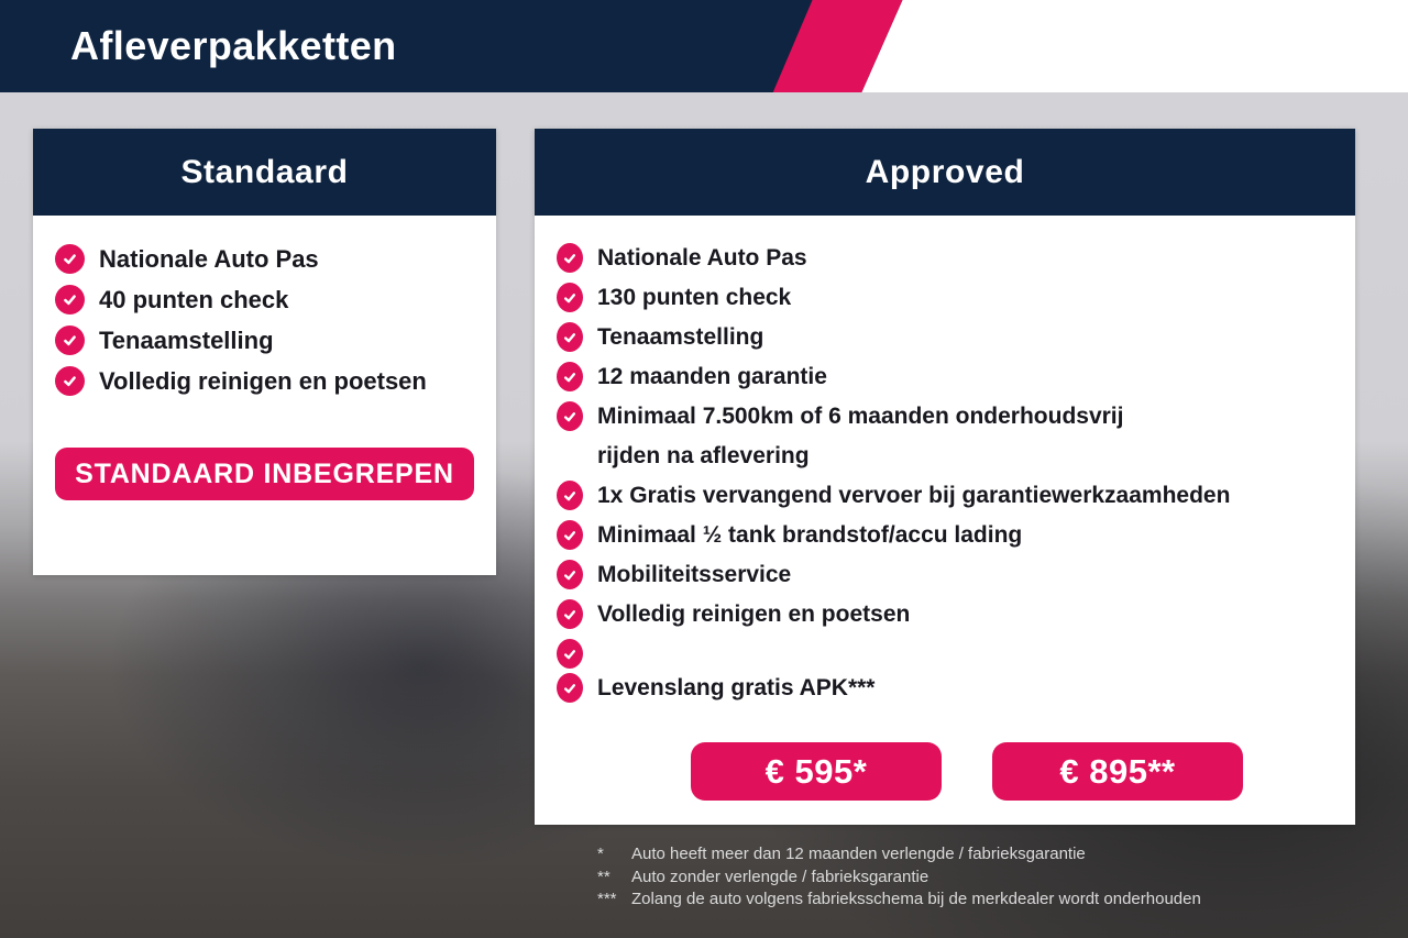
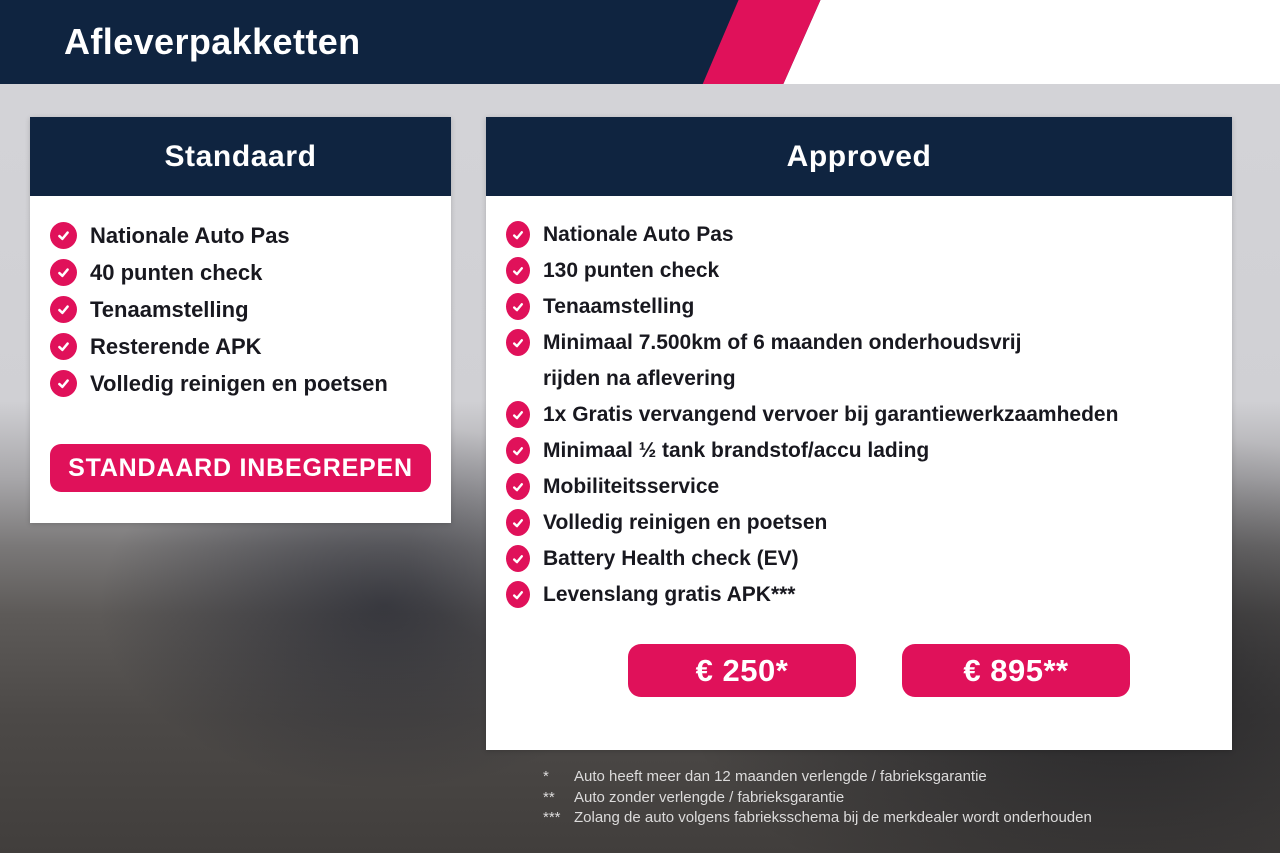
  Afleverpakketten
  Standaard
  Nationale Auto Pas
  40 punten check
  Tenaamstelling
+ Resterende APK
  Volledig reinigen en poetsen
  STANDAARD INBEGREPEN
  Approved
  Nationale Auto Pas
  130 punten check
  Tenaamstelling
- 12 maanden garantie
  Minimaal 7.500km of 6 maanden onderhoudsvrij
  rijden na aflevering
  1x Gratis vervangend vervoer bij garantiewerkzaamheden
  Minimaal ½ tank brandstof/accu lading
  Mobiliteitsservice
  Volledig reinigen en poetsen
+ Battery Health check (EV)
  Levenslang gratis APK***
- € 595*
+ € 250*
  € 895**
  *
  Auto heeft meer dan 12 maanden verlengde / fabrieksgarantie
  **
  Auto zonder verlengde / fabrieksgarantie
  ***
  Zolang de auto volgens fabrieksschema bij de merkdealer wordt onderhouden
